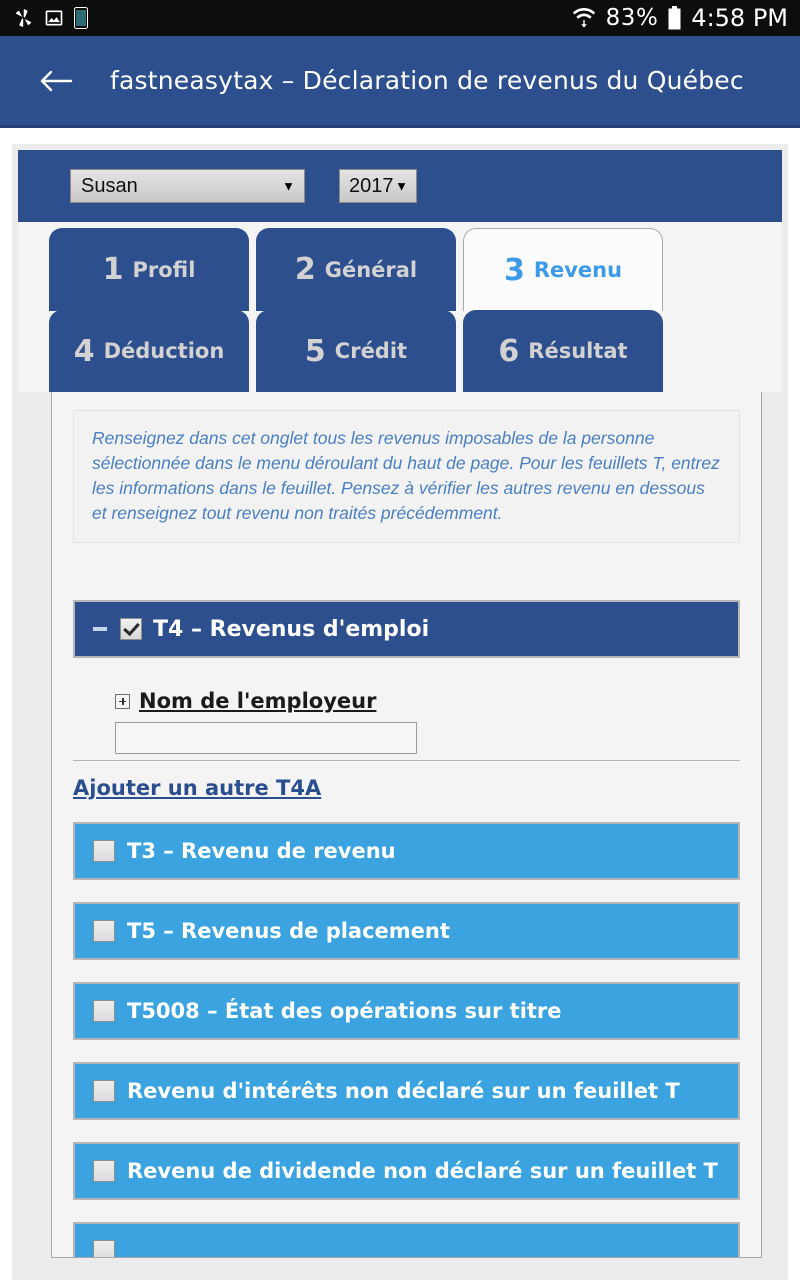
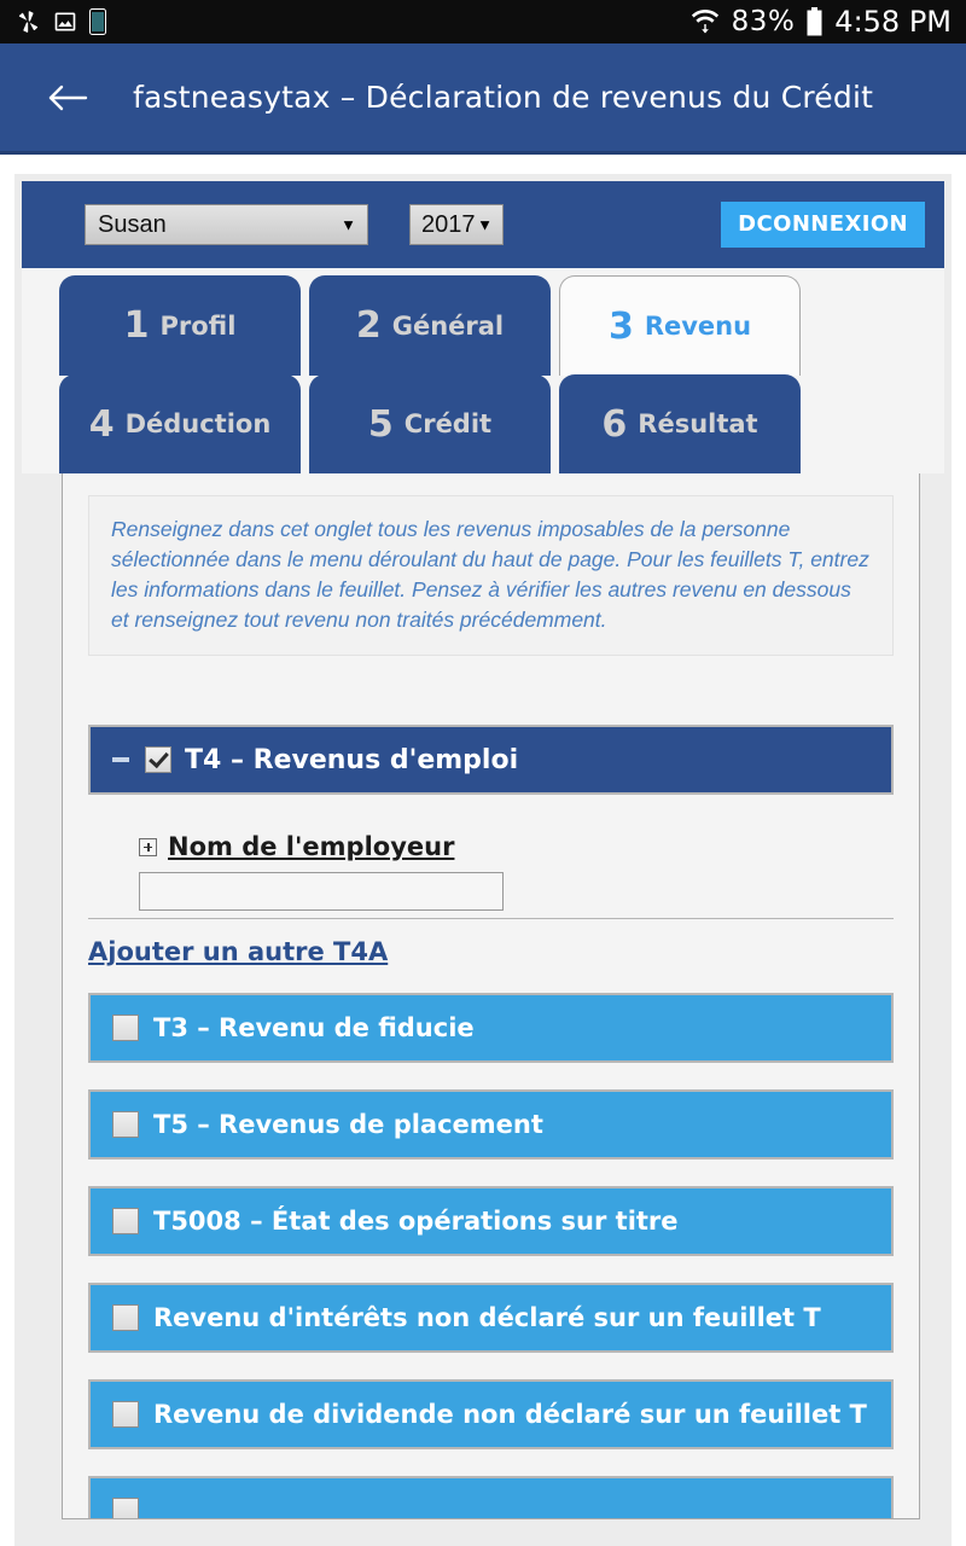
  83%
  4:58 PM
- fastneasytax – Déclaration de revenus du Québec
+ fastneasytax – Déclaration de revenus du Crédit
  Susan
  ▼
  2017
  ▼
+ DCONNEXION
  1
  Profil
  2
  Général
  3
  Revenu
  4
  Déduction
  5
  Crédit
  6
  Résultat
  Renseignez dans cet onglet tous les revenus imposables de la personne sélectionnée dans le menu déroulant du haut de page. Pour les feuillets T, entrez les informations dans le feuillet. Pensez à vérifier les autres revenu en dessous et renseignez tout revenu non traités précédemment.
  T4 – Revenus d'emploi
  Nom de l'employeur
  Ajouter un autre T4A
- T3 – Revenu de revenu
+ T3 – Revenu de fiducie
  T5 – Revenus de placement
  T5008 – État des opérations sur titre
  Revenu d'intérêts non déclaré sur un feuillet T
  Revenu de dividende non déclaré sur un feuillet T
